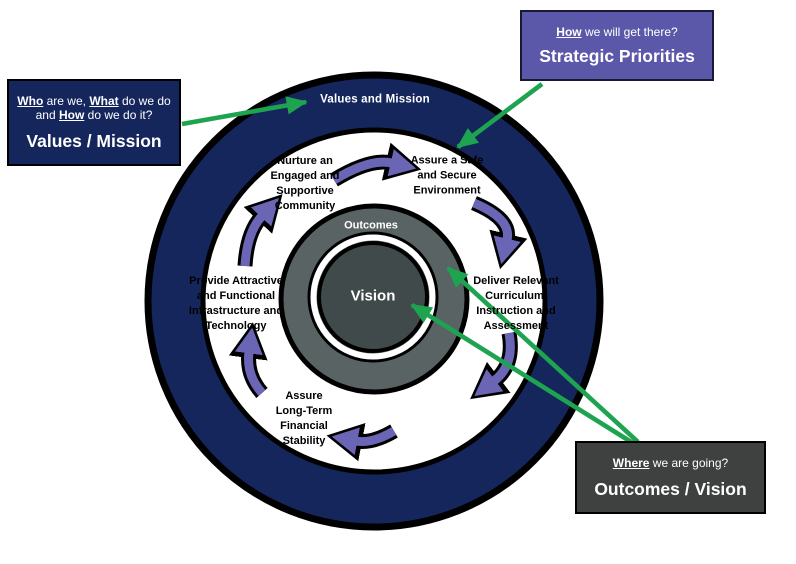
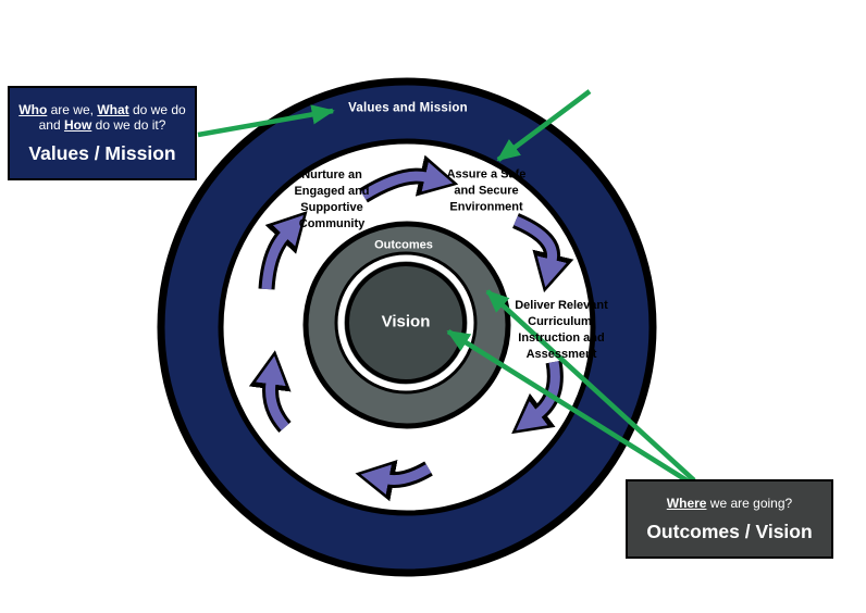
  Values and Mission
  Outcomes
  Vision
  Nurture an
  Engaged and
  Supportive
  Community
  Assure a Safe
  and Secure
  Environment
  Deliver Relevant
  Curriculum,
  Instruction and
  Assessment
- Assure
- Long-Term
- Financial
- Stability
- Provide Attractive
- and Functional
- Infrastructure and
- Technology
- How we will get there?
- Strategic Priorities
  Who are we, What do we do and How do we do it?
  Values / Mission
  Where we are going?
  Outcomes / Vision
